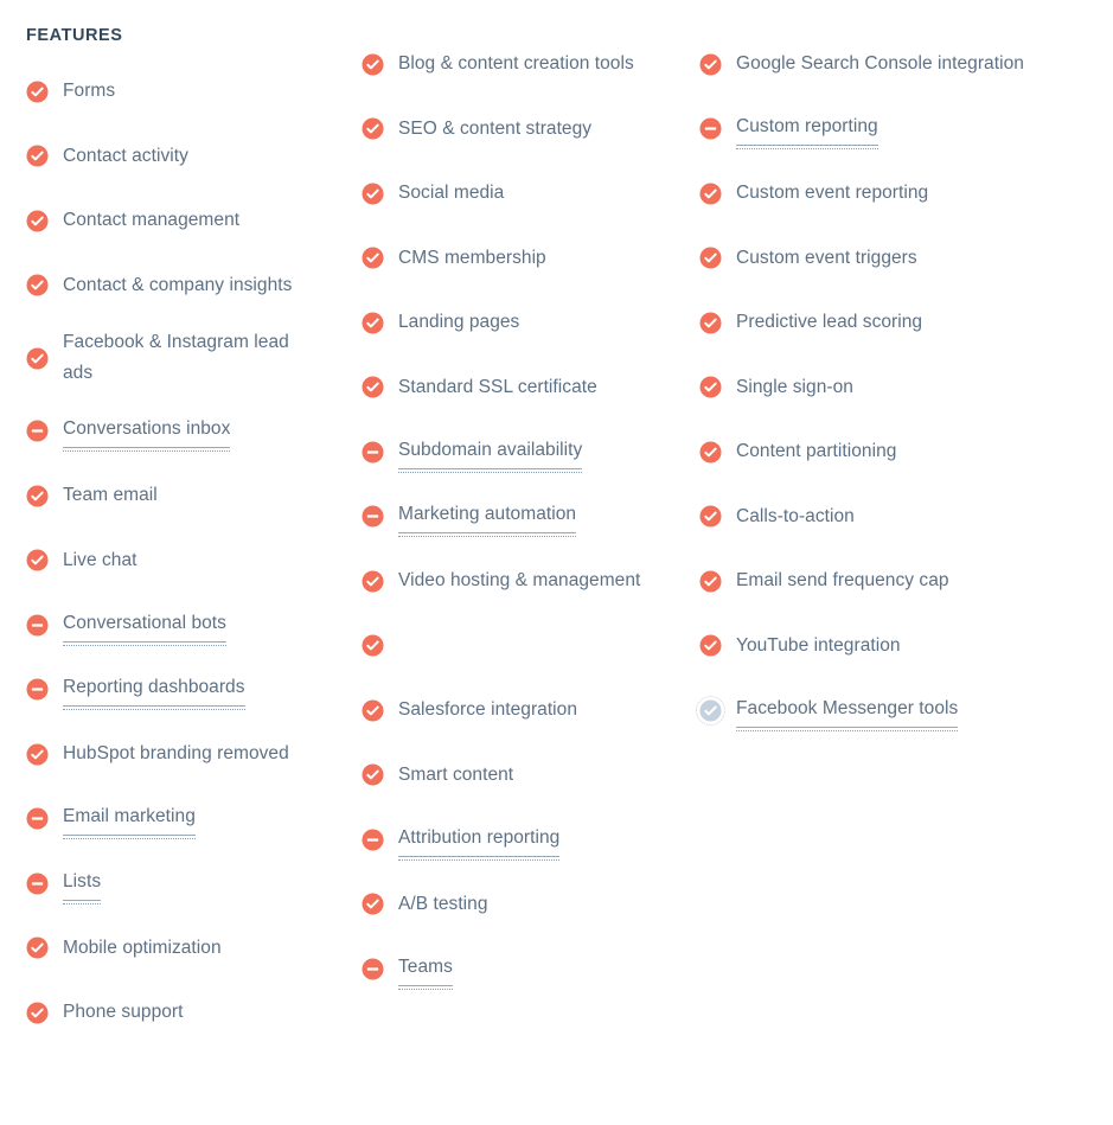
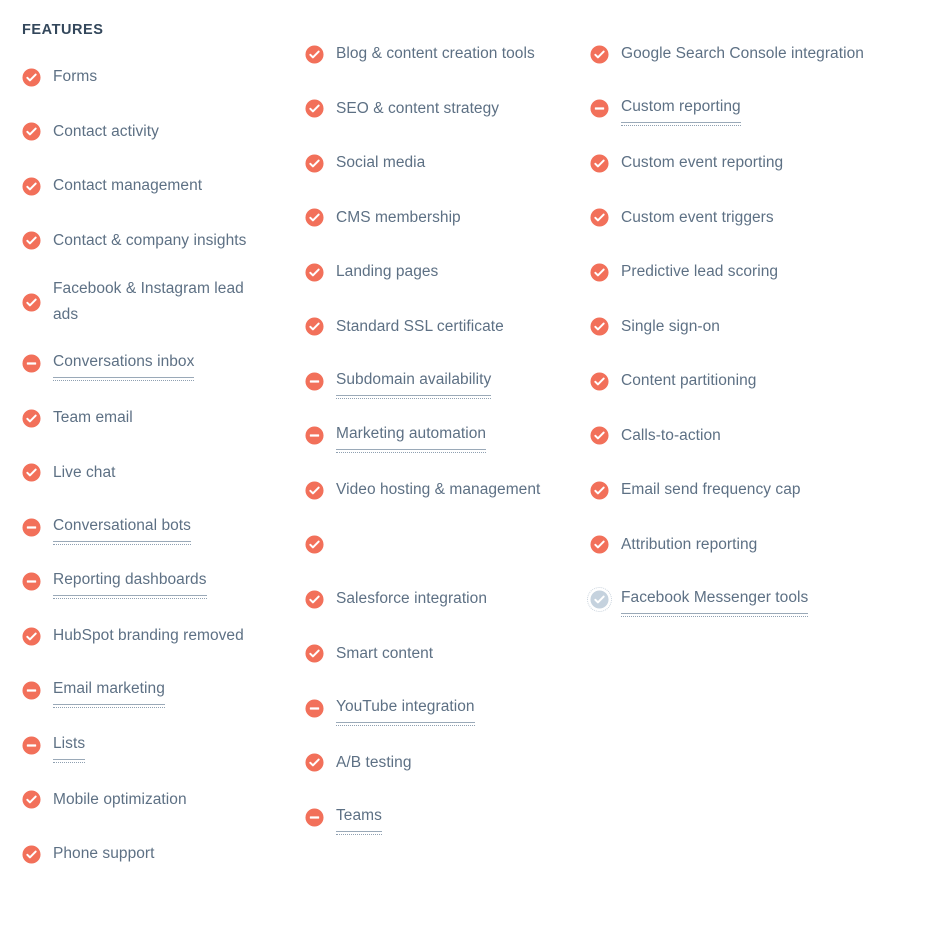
  FEATURES
  Forms
  Contact activity
  Contact management
  Contact & company insights
  Facebook & Instagram lead ads
  Conversations inbox
  Team email
  Live chat
  Conversational bots
  Reporting dashboards
  HubSpot branding removed
  Email marketing
  Lists
  Mobile optimization
  Phone support
  Blog & content creation tools
  SEO & content strategy
  Social media
  CMS membership
  Landing pages
  Standard SSL certificate
  Subdomain availability
  Marketing automation
  Video hosting & management
  Salesforce integration
  Smart content
- Attribution reporting
+ YouTube integration
  A/B testing
  Teams
  Google Search Console integration
  Custom reporting
  Custom event reporting
  Custom event triggers
  Predictive lead scoring
  Single sign-on
  Content partitioning
  Calls-to-action
  Email send frequency cap
- YouTube integration
+ Attribution reporting
  Facebook Messenger tools
